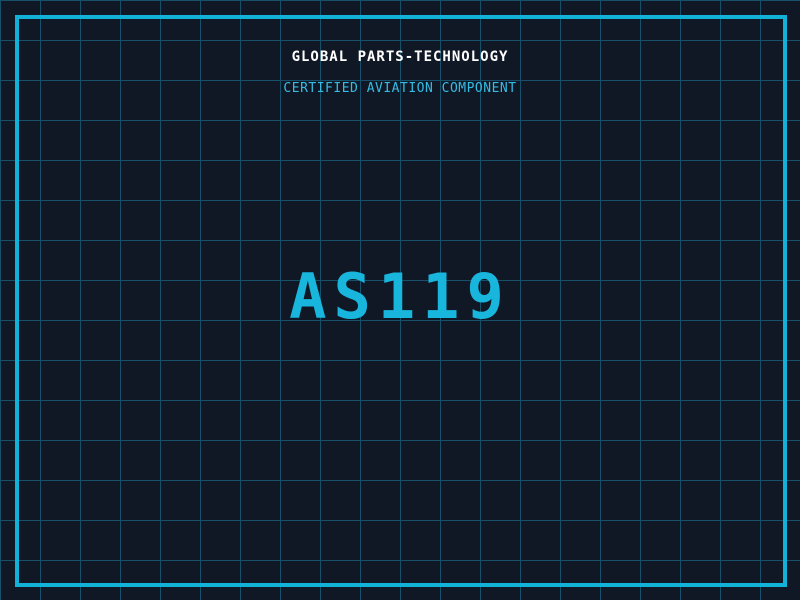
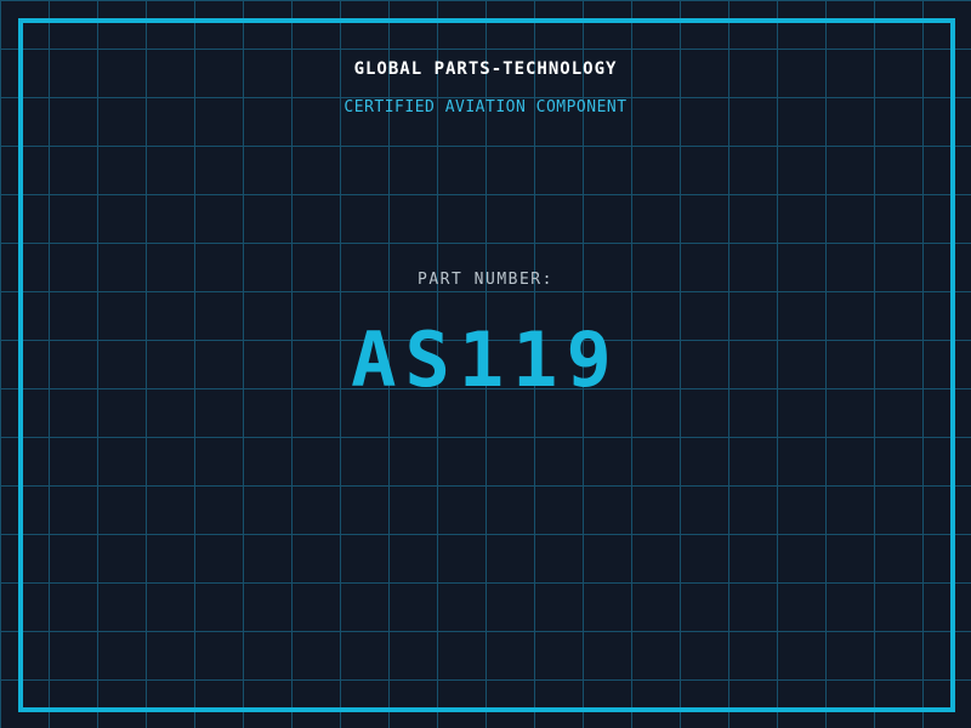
  GLOBAL PARTS-TECHNOLOGY
  CERTIFIED AVIATION COMPONENT
+ PART NUMBER:
  AS119
